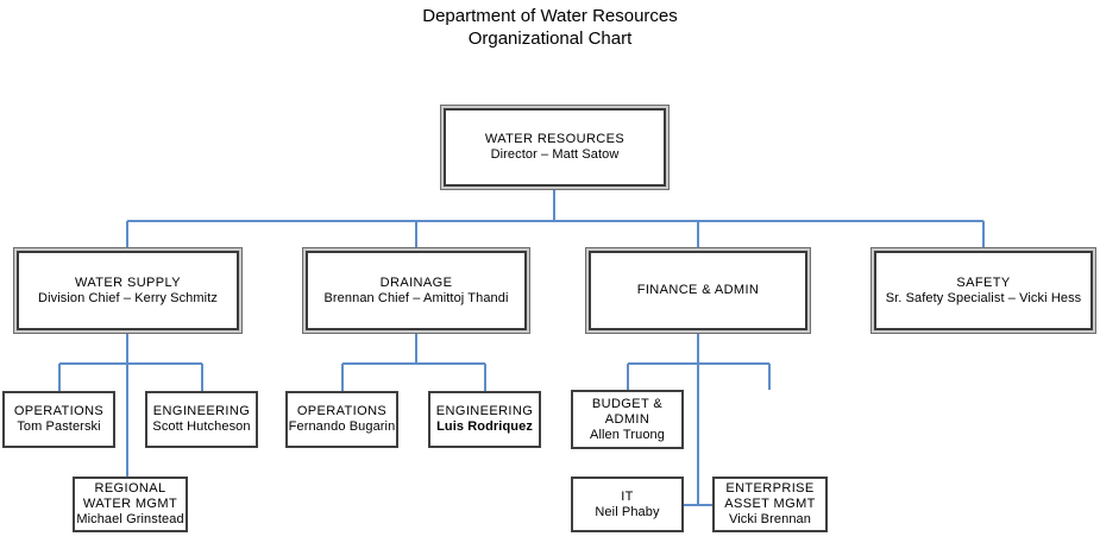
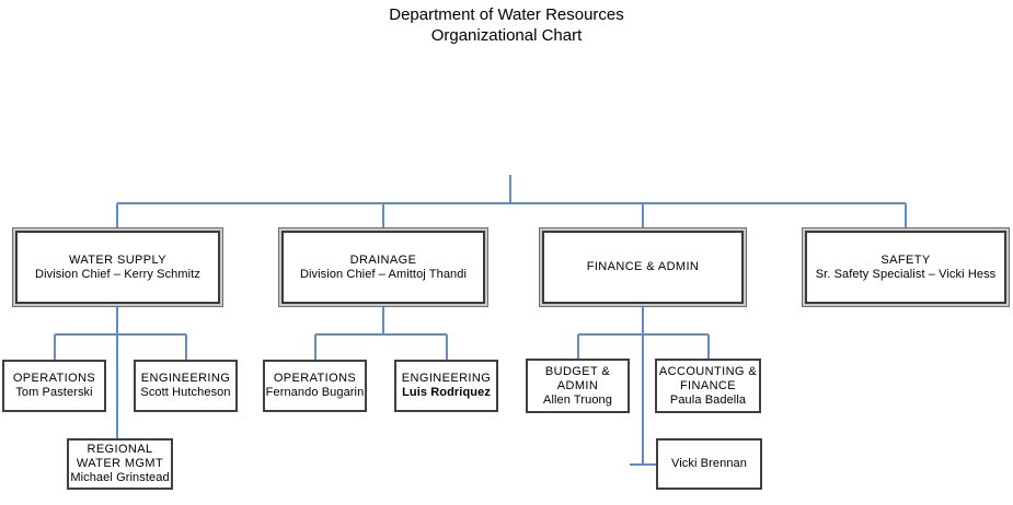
  Department of Water Resources
  Organizational Chart
- WATER RESOURCES
- Director – Matt Satow
  WATER SUPPLY
  Division Chief – Kerry Schmitz
  DRAINAGE
- Brennan Chief – Amittoj Thandi
+ Division Chief – Amittoj Thandi
  FINANCE & ADMIN
  SAFETY
  Sr. Safety Specialist – Vicki Hess
  OPERATIONS
  Tom Pasterski
  ENGINEERING
  Scott Hutcheson
  OPERATIONS
  Fernando Bugarin
  ENGINEERING
  Luis Rodriquez
  BUDGET &
  ADMIN
  Allen Truong
+ ACCOUNTING &
+ FINANCE
+ Paula Badella
  REGIONAL
  WATER MGMT
  Michael Grinstead
- IT
- Neil Phaby
- ENTERPRISE
- ASSET MGMT
  Vicki Brennan
